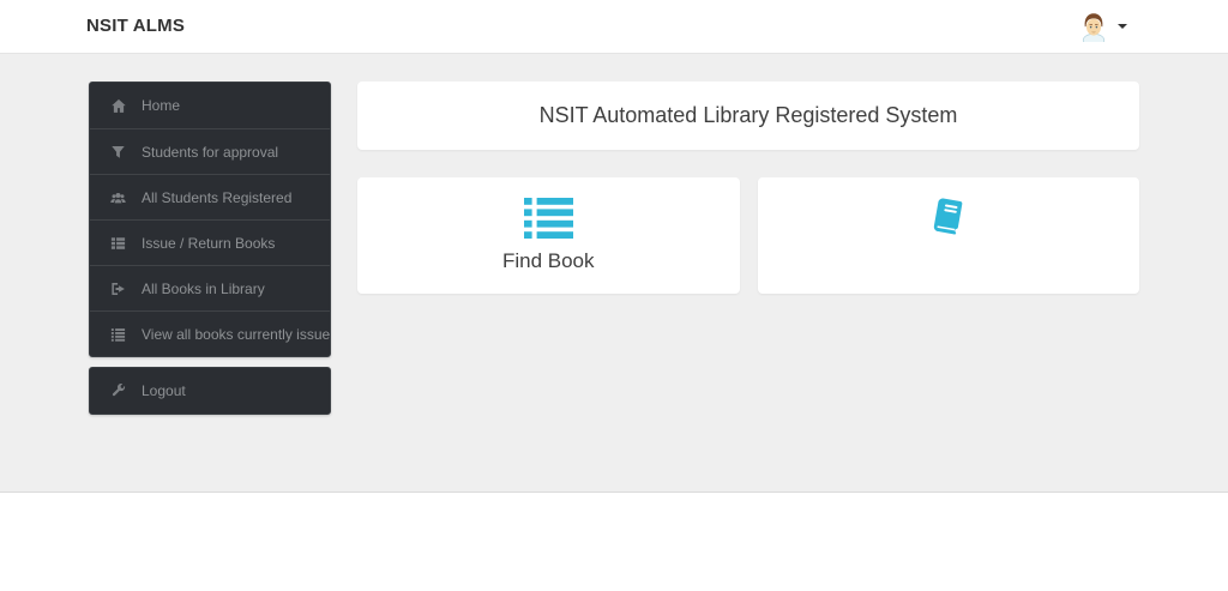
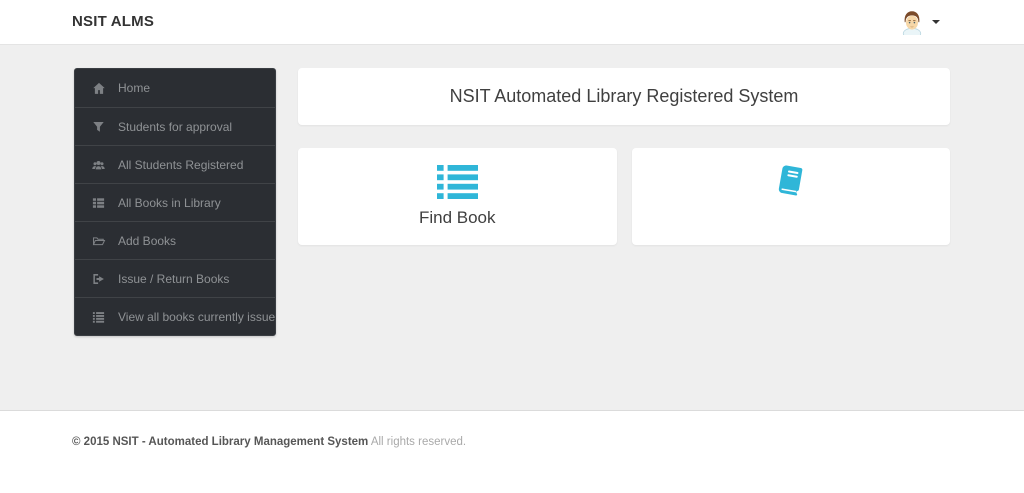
  NSIT ALMS
  Home
  Students for approval
  All Students Registered
- Issue / Return Books
+ All Books in Library
+ Add Books
- All Books in Library
+ Issue / Return Books
  View all books currently issue
- Logout
  NSIT Automated Library Registered System
  Find Book
+ © 2015 NSIT - Automated Library Management System All rights reserved.
